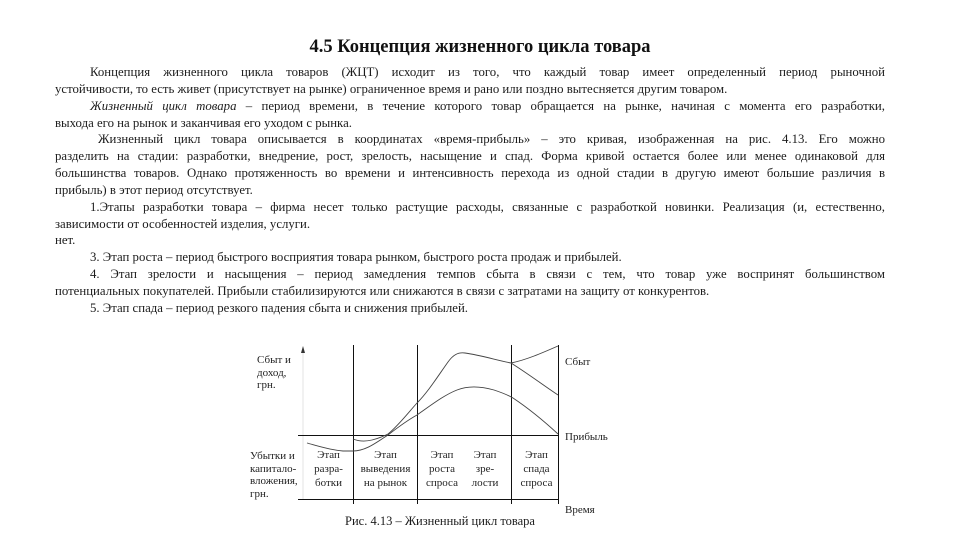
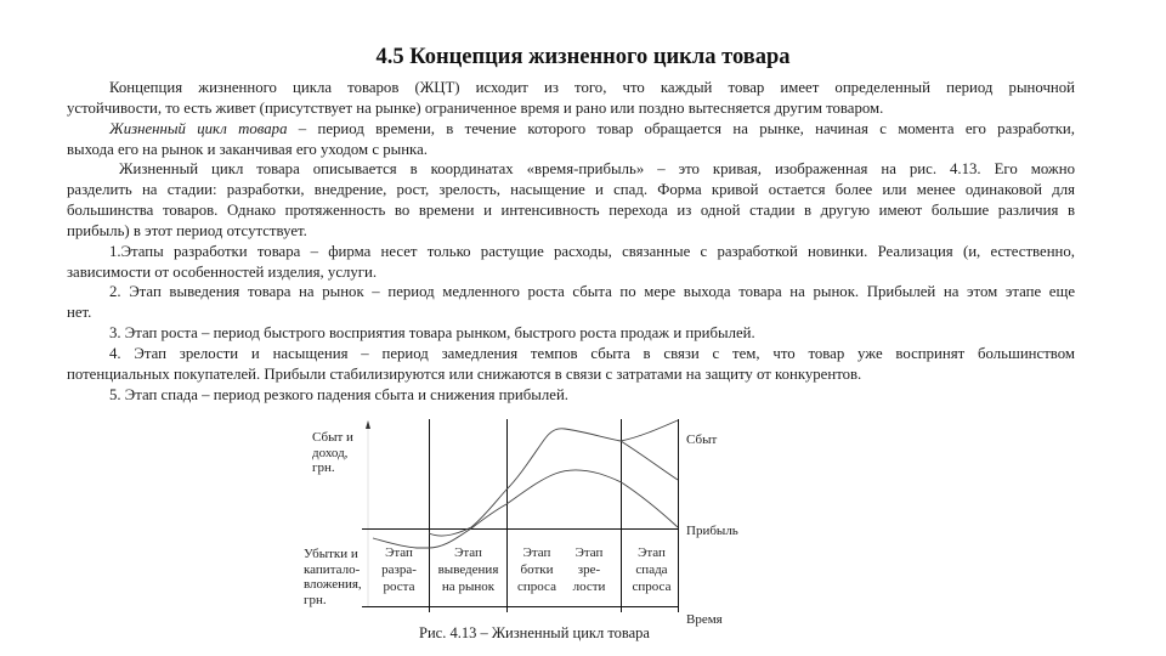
  4.5 Концепция жизненного цикла товара
  Концепция жизненного цикла товаров (ЖЦТ) исходит из того, что каждый товар имеет определенный период рыночной
  устойчивости, то есть живет (присутствует на рынке) ограниченное время и рано или поздно вытесняется другим товаром.
  Жизненный цикл товара – период времени, в течение которого товар обращается на рынке, начиная с момента его разработки,
  выхода его на рынок и заканчивая его уходом с рынка.
  Жизненный цикл товара описывается в координатах «время-прибыль» – это кривая, изображенная на рис. 4.13. Его можно
  разделить на стадии: разработки, внедрение, рост, зрелость, насыщение и спад. Форма кривой остается более или менее одинаковой для
  большинства товаров. Однако протяженность во времени и интенсивность перехода из одной стадии в другую имеют большие различия в
  прибыль) в этот период отсутствует.
  1.Этапы разработки товара – фирма несет только растущие расходы, связанные с разработкой новинки. Реализация (и, естественно,
  зависимости от особенностей изделия, услуги.
+ 2. Этап выведения товара на рынок – период медленного роста сбыта по мере выхода товара на рынок. Прибылей на этом этапе еще
  нет.
  3. Этап роста – период быстрого восприятия товара рынком, быстрого роста продаж и прибылей.
  4. Этап зрелости и насыщения – период замедления темпов сбыта в связи с тем, что товар уже воспринят большинством
  потенциальных покупателей. Прибыли стабилизируются или снижаются в связи с затратами на защиту от конкурентов.
  5. Этап спада – период резкого падения сбыта и снижения прибылей.
  Сбыт и
  доход,
  грн.
  Убытки и
  капитало-
  вложения,
  грн.
  Сбыт
  Прибыль
  Время
  Этап
  разра-
- ботки
+ роста
  Этап
  выведения
  на рынок
  Этап
- роста
+ ботки
  спроса
  Этап
  зре-
  лости
  Этап
  спада
  спроса
  Рис. 4.13 – Жизненный цикл товара
